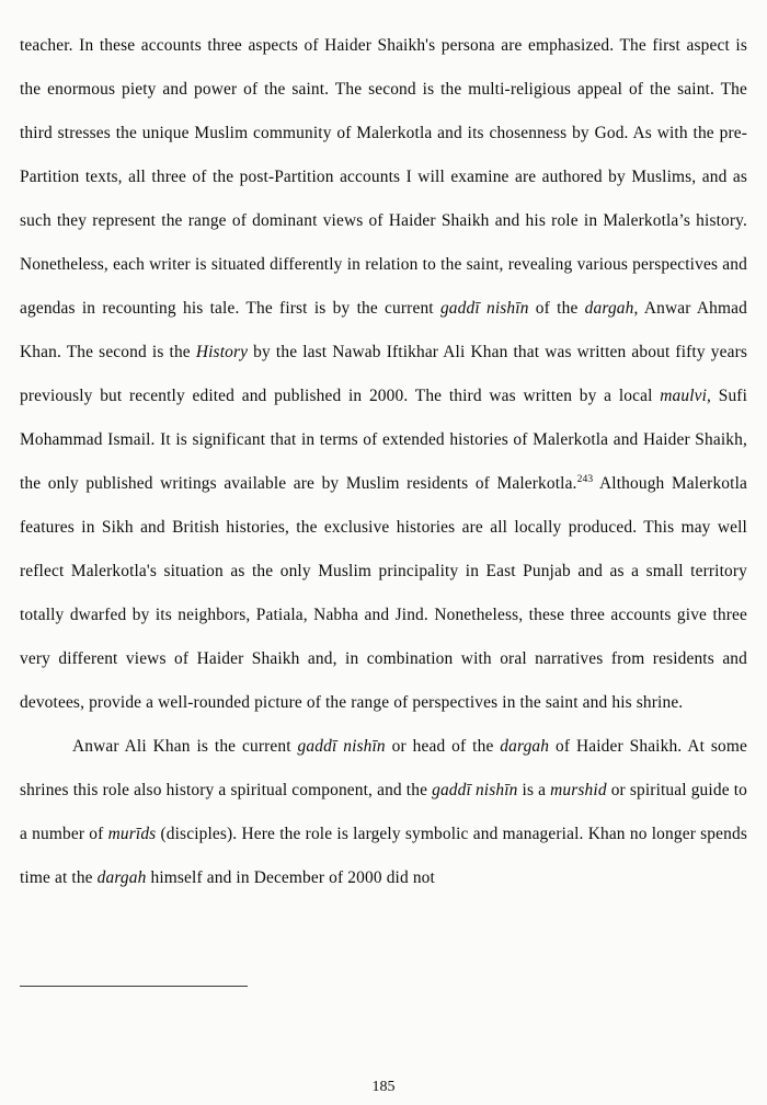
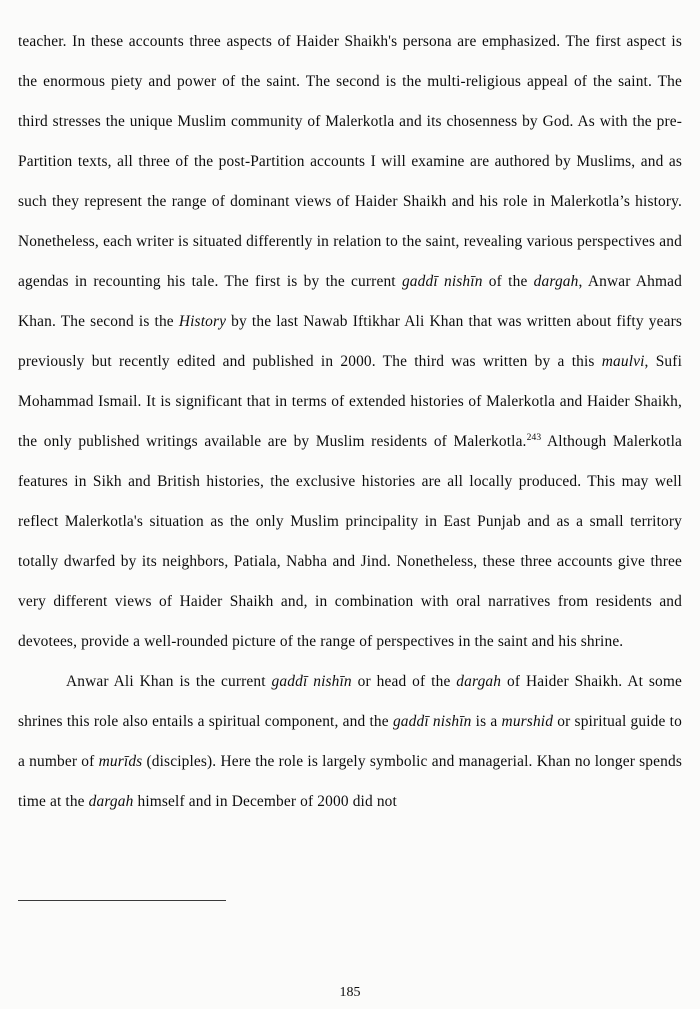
- teacher. In these accounts three aspects of Haider Shaikh's persona are emphasized. The first aspect is the enormous piety and power of the saint. The second is the multi-religious appeal of the saint. The third stresses the unique Muslim community of Malerkotla and its chosenness by God. As with the pre-Partition texts, all three of the post-Partition accounts I will examine are authored by Muslims, and as such they represent the range of dominant views of Haider Shaikh and his role in Malerkotla’s history. Nonetheless, each writer is situated differently in relation to the saint, revealing various perspectives and agendas in recounting his tale. The first is by the current gaddī nishīn of the dargah, Anwar Ahmad Khan. The second is the History by the last Nawab Iftikhar Ali Khan that was written about fifty years previously but recently edited and published in 2000. The third was written by a local maulvi, Sufi Mohammad Ismail. It is significant that in terms of extended histories of Malerkotla and Haider Shaikh, the only published writings available are by Muslim residents of Malerkotla.243 Although Malerkotla features in Sikh and British histories, the exclusive histories are all locally produced. This may well reflect Malerkotla's situation as the only Muslim principality in East Punjab and as a small territory totally dwarfed by its neighbors, Patiala, Nabha and Jind. Nonetheless, these three accounts give three very different views of Haider Shaikh and, in combination with oral narratives from residents and devotees, provide a well-rounded picture of the range of perspectives in the saint and his shrine.
+ teacher. In these accounts three aspects of Haider Shaikh's persona are emphasized. The first aspect is the enormous piety and power of the saint. The second is the multi-religious appeal of the saint. The third stresses the unique Muslim community of Malerkotla and its chosenness by God. As with the pre-Partition texts, all three of the post-Partition accounts I will examine are authored by Muslims, and as such they represent the range of dominant views of Haider Shaikh and his role in Malerkotla’s history. Nonetheless, each writer is situated differently in relation to the saint, revealing various perspectives and agendas in recounting his tale. The first is by the current gaddī nishīn of the dargah, Anwar Ahmad Khan. The second is the History by the last Nawab Iftikhar Ali Khan that was written about fifty years previously but recently edited and published in 2000. The third was written by a this maulvi, Sufi Mohammad Ismail. It is significant that in terms of extended histories of Malerkotla and Haider Shaikh, the only published writings available are by Muslim residents of Malerkotla.243 Although Malerkotla features in Sikh and British histories, the exclusive histories are all locally produced. This may well reflect Malerkotla's situation as the only Muslim principality in East Punjab and as a small territory totally dwarfed by its neighbors, Patiala, Nabha and Jind. Nonetheless, these three accounts give three very different views of Haider Shaikh and, in combination with oral narratives from residents and devotees, provide a well-rounded picture of the range of perspectives in the saint and his shrine.
- Anwar Ali Khan is the current gaddī nishīn or head of the dargah of Haider Shaikh. At some shrines this role also history a spiritual component, and the gaddī nishīn is a murshid or spiritual guide to a number of murīds (disciples). Here the role is largely symbolic and managerial. Khan no longer spends time at the dargah himself and in December of 2000 did not
+ Anwar Ali Khan is the current gaddī nishīn or head of the dargah of Haider Shaikh. At some shrines this role also entails a spiritual component, and the gaddī nishīn is a murshid or spiritual guide to a number of murīds (disciples). Here the role is largely symbolic and managerial. Khan no longer spends time at the dargah himself and in December of 2000 did not
  185
